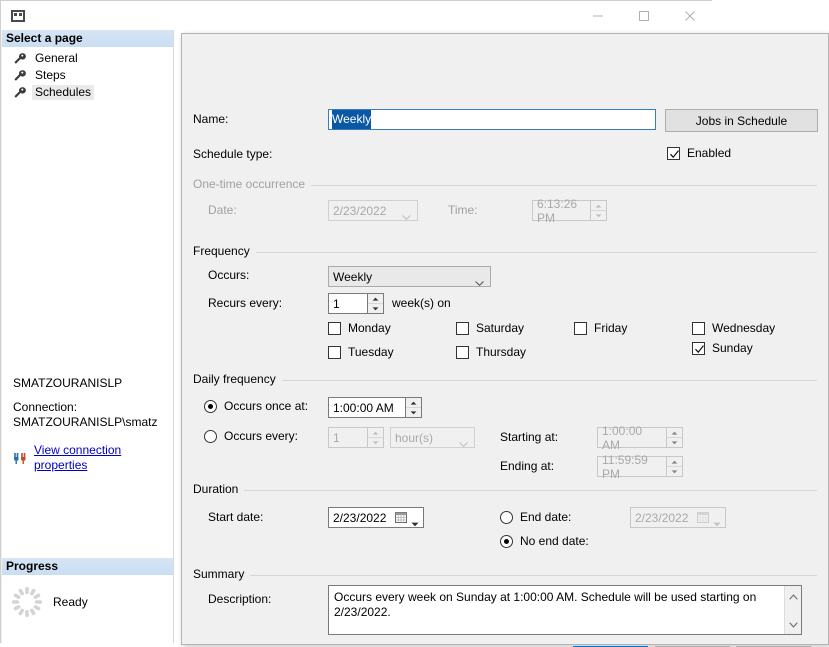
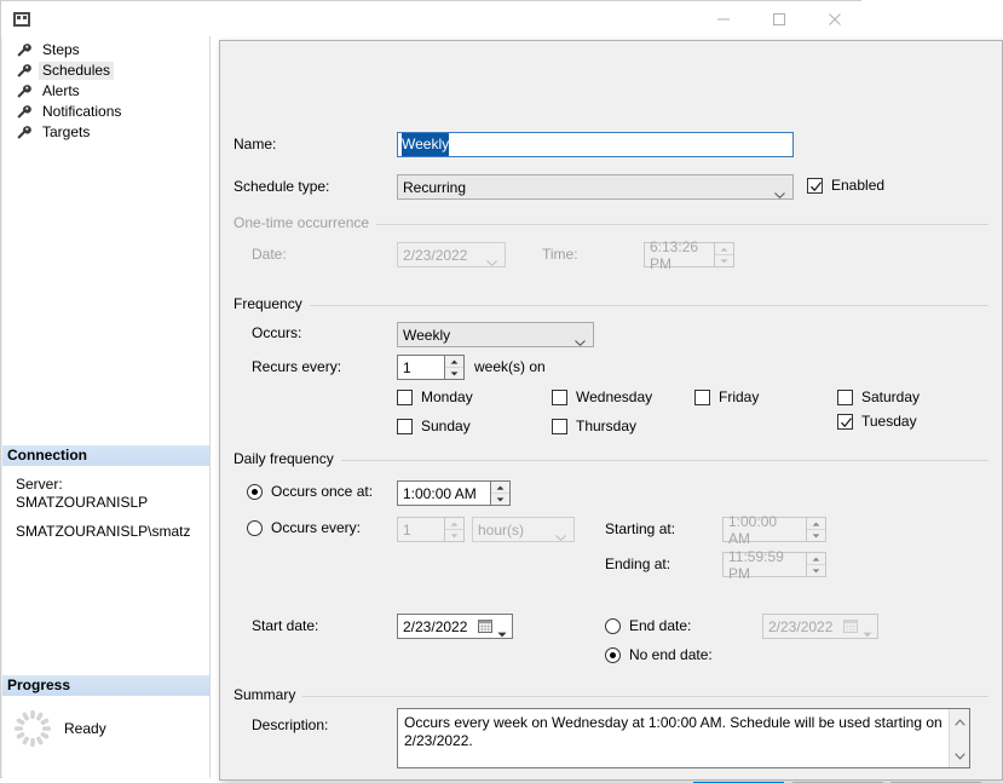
- Select a page
- General
  Steps
  Schedules
+ Alerts
+ Notifications
+ Targets
+ Connection
+ Server:
  SMATZOURANISLP
- Connection:
  SMATZOURANISLP\smatz
- View connection properties
  Progress
  Ready
  Name:
  Weekly
- Jobs in Schedule
  Schedule type:
+ Recurring
  Enabled
  One-time occurrence
  Date:
  2/23/2022
  Time:
  6:13:26 PM
  Frequency
  Occurs:
  Weekly
  Recurs every:
  1
  week(s) on
  Monday
- Tuesday
+ Sunday
- Saturday
+ Wednesday
  Thursday
  Friday
- Wednesday
+ Saturday
- Sunday
+ Tuesday
  Daily frequency
  Occurs once at:
  1:00:00 AM
  Occurs every:
  1
  hour(s)
  Starting at:
  1:00:00 AM
  Ending at:
  11:59:59 PM
- Duration
  Start date:
  2/23/2022
  End date:
  2/23/2022
  No end date:
  Summary
  Description:
- Occurs every week on Sunday at 1:00:00 AM. Schedule will be used starting on 2/23/2022.
+ Occurs every week on Wednesday at 1:00:00 AM. Schedule will be used starting on 2/23/2022.
